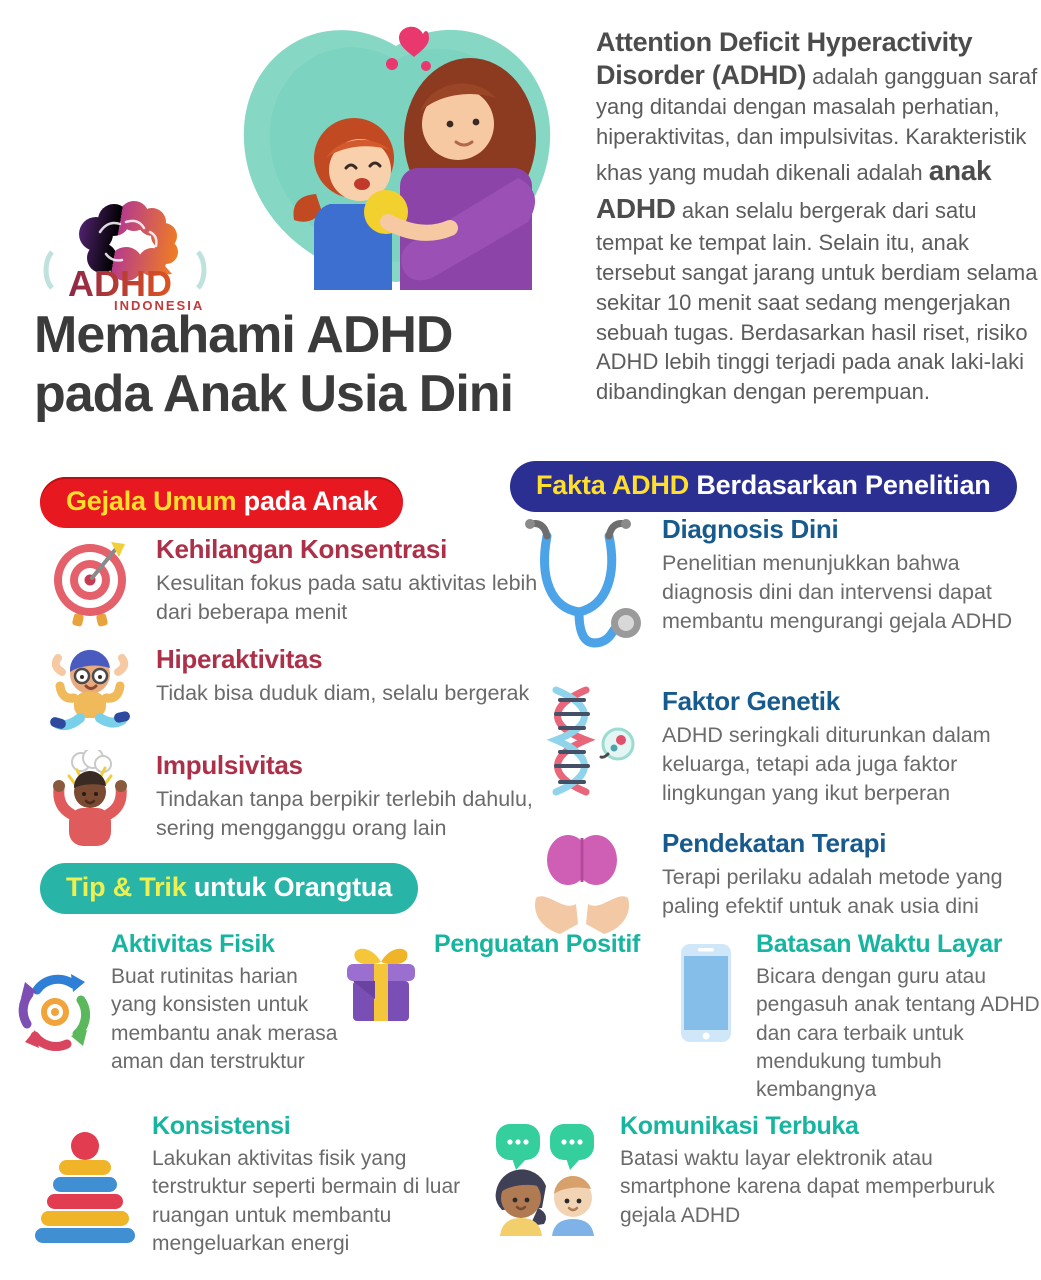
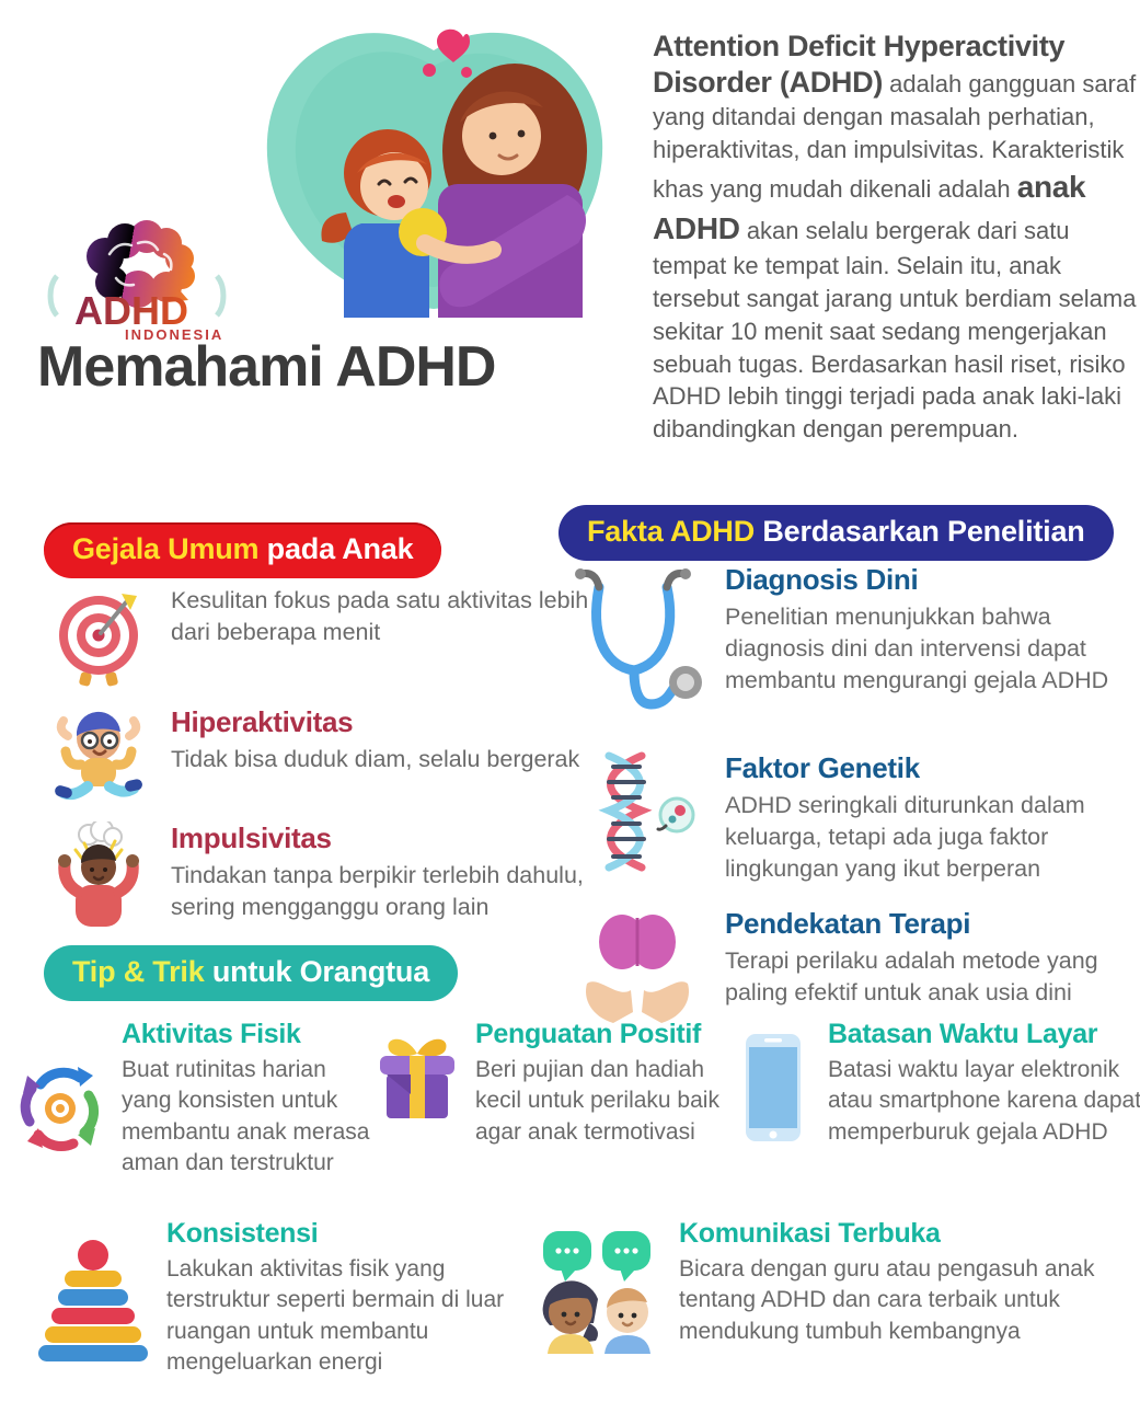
  ADHD
  INDONESIA
  Attention Deficit Hyperactivity Disorder (ADHD) adalah gangguan saraf yang ditandai dengan masalah perhatian, hiperaktivitas, dan impulsivitas. Karakteristik khas yang mudah dikenali adalah anak ADHD akan selalu bergerak dari satu tempat ke tempat lain. Selain itu, anak tersebut sangat jarang untuk berdiam selama sekitar 10 menit saat sedang mengerjakan sebuah tugas. Berdasarkan hasil riset, risiko ADHD lebih tinggi terjadi pada anak laki-laki dibandingkan dengan perempuan.
  Memahami ADHD
- pada Anak Usia Dini
  Gejala Umum pada Anak
- Kehilangan Konsentrasi
  Kesulitan fokus pada satu aktivitas lebih dari beberapa menit
  Hiperaktivitas
  Tidak bisa duduk diam, selalu bergerak
  Impulsivitas
  Tindakan tanpa berpikir terlebih dahulu, sering mengganggu orang lain
  Fakta ADHD Berdasarkan Penelitian
  Diagnosis Dini
  Penelitian menunjukkan bahwa diagnosis dini dan intervensi dapat membantu mengurangi gejala ADHD
  Faktor Genetik
  ADHD seringkali diturunkan dalam keluarga, tetapi ada juga faktor lingkungan yang ikut berperan
  Pendekatan Terapi
  Terapi perilaku adalah metode yang paling efektif untuk anak usia dini
  Tip & Trik untuk Orangtua
  Aktivitas Fisik
  Buat rutinitas harian yang konsisten untuk membantu anak merasa aman dan terstruktur
  Penguatan Positif
+ Beri pujian dan hadiah kecil untuk perilaku baik agar anak termotivasi
  Batasan Waktu Layar
- Bicara dengan guru atau pengasuh anak tentang ADHD dan cara terbaik untuk mendukung tumbuh kembangnya
+ Batasi waktu layar elektronik atau smartphone karena dapat memperburuk gejala ADHD
  Konsistensi
  Lakukan aktivitas fisik yang terstruktur seperti bermain di luar ruangan untuk membantu mengeluarkan energi
  Komunikasi Terbuka
- Batasi waktu layar elektronik atau smartphone karena dapat memperburuk gejala ADHD
+ Bicara dengan guru atau pengasuh anak tentang ADHD dan cara terbaik untuk mendukung tumbuh kembangnya
